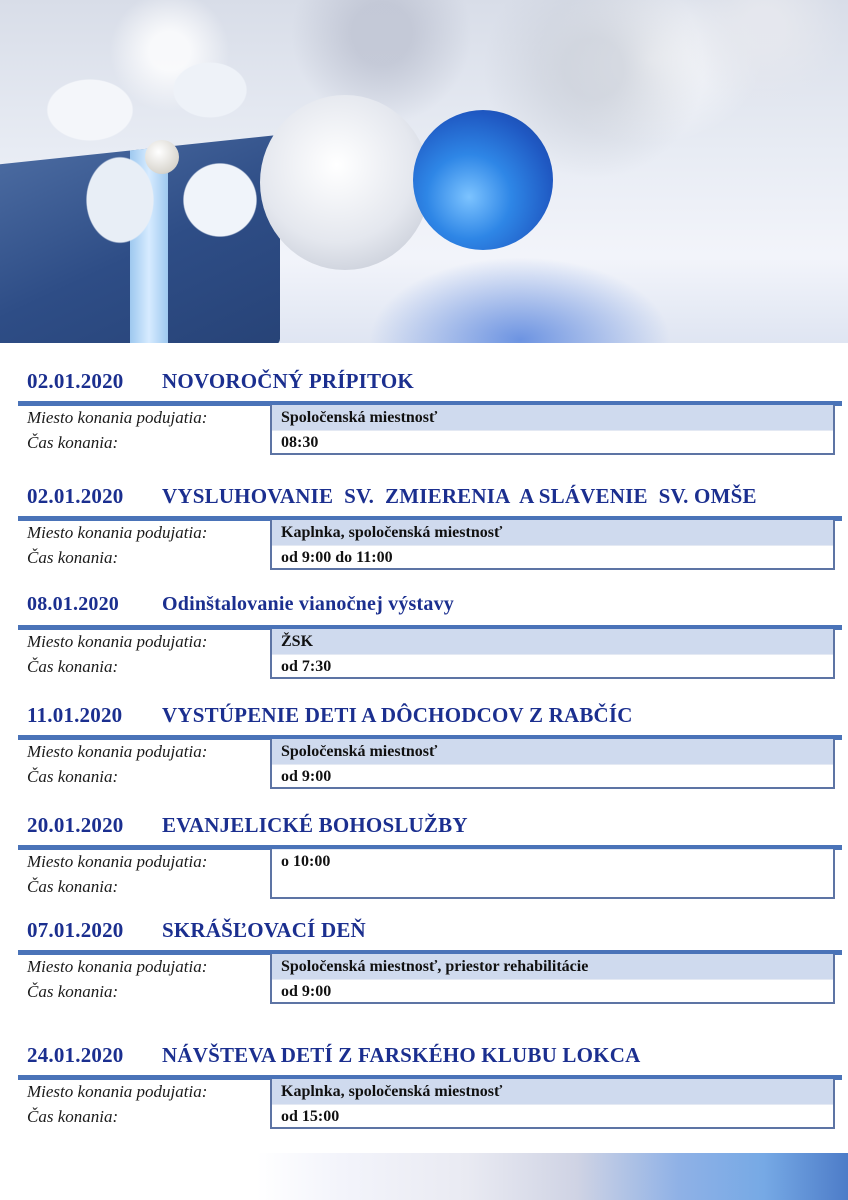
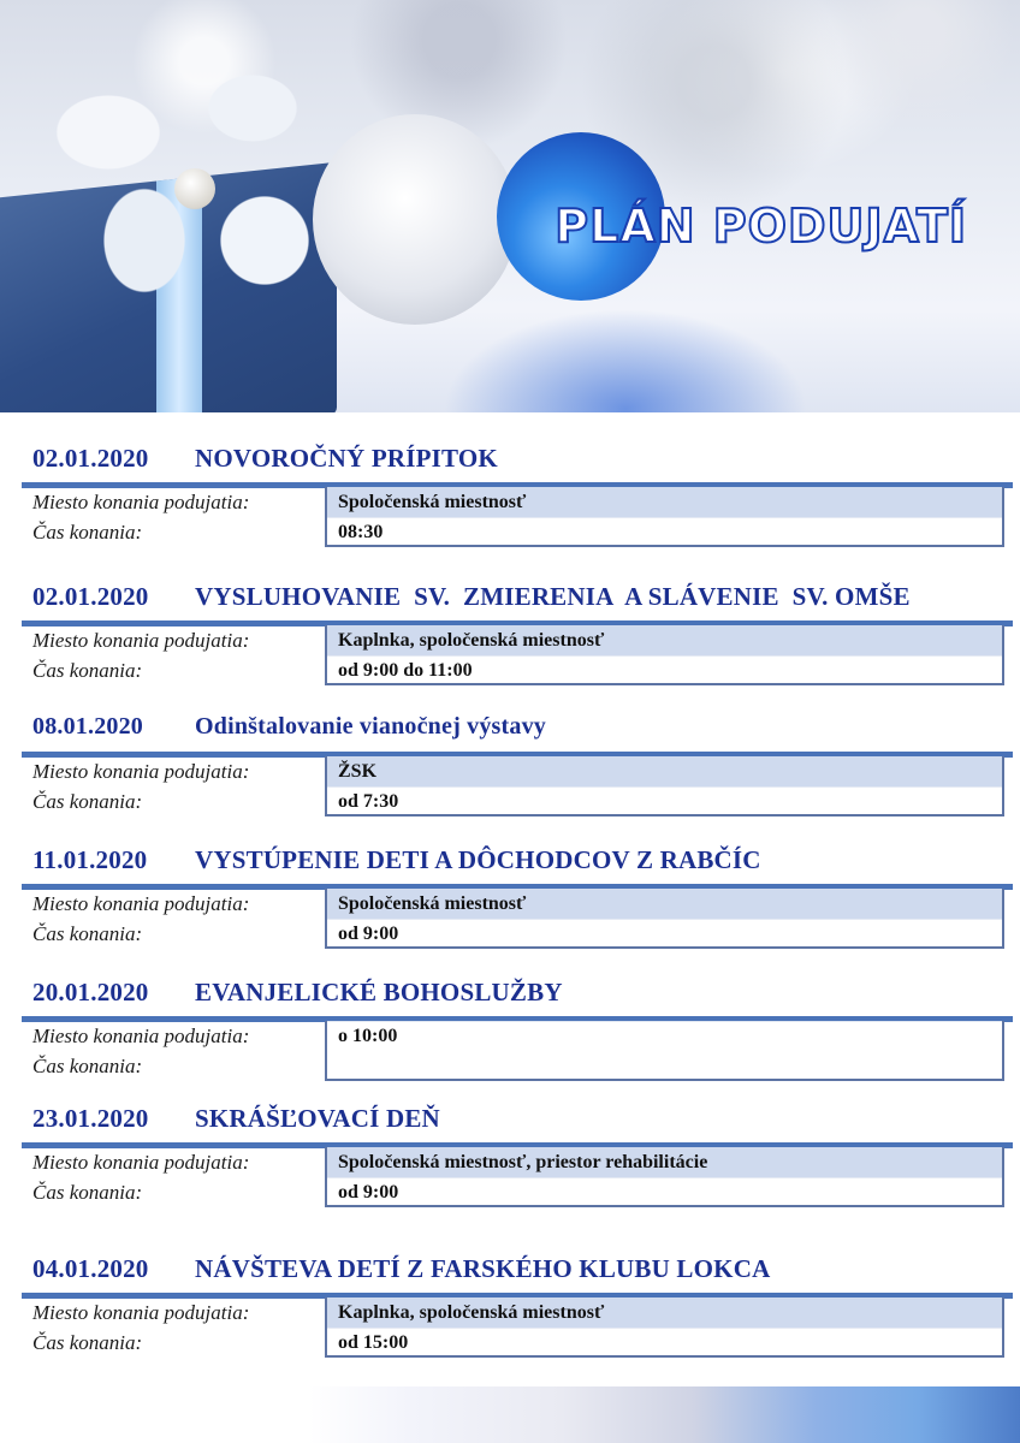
+ PLÁN PODUJATÍ
  02.01.2020 NOVOROČNÝ PRÍPITOK
  Miesto konania podujatia:
  Čas konania:
  Spoločenská miestnosť
  08:30
  02.01.2020 VYSLUHOVANIE SV. ZMIERENIA A SLÁVENIE SV. OMŠE
  Miesto konania podujatia:
  Čas konania:
  Kaplnka, spoločenská miestnosť
  od 9:00 do 11:00
  08.01.2020 Odinštalovanie vianočnej výstavy
  Miesto konania podujatia:
  Čas konania:
  ŽSK
  od 7:30
  11.01.2020 VYSTÚPENIE DETI A DÔCHODCOV Z RABČÍC
  Miesto konania podujatia:
  Čas konania:
  Spoločenská miestnosť
  od 9:00
  20.01.2020 EVANJELICKÉ BOHOSLUŽBY
  Miesto konania podujatia:
  Čas konania:
  o 10:00
- 07.01.2020 SKRÁŠĽOVACÍ DEŇ
+ 23.01.2020 SKRÁŠĽOVACÍ DEŇ
  Miesto konania podujatia:
  Čas konania:
  Spoločenská miestnosť, priestor rehabilitácie
  od 9:00
- 24.01.2020 NÁVŠTEVA DETÍ Z FARSKÉHO KLUBU LOKCA
+ 04.01.2020 NÁVŠTEVA DETÍ Z FARSKÉHO KLUBU LOKCA
  Miesto konania podujatia:
  Čas konania:
  Kaplnka, spoločenská miestnosť
  od 15:00
